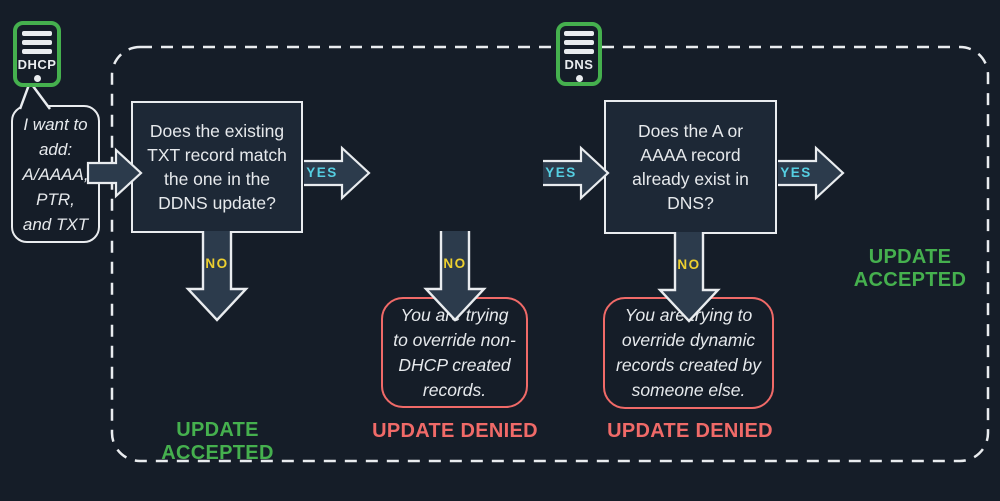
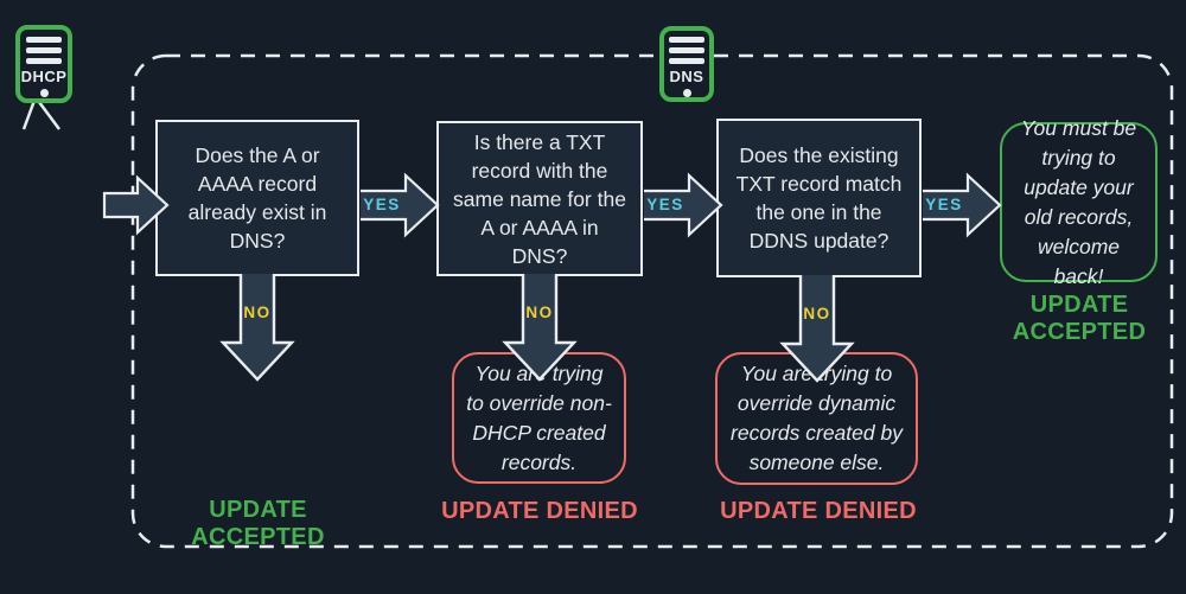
  DHCP
  DNS
- I want to
- add:
- A/AAAA,
- PTR,
- and TXT
- Does the existing TXT record match the one in the DDNS update?
+ Does the A or AAAA record already exist in DNS?
+ Is there a TXT record with the same name for the A or AAAA in DNS?
- Does the A or AAAA record already exist in DNS?
+ Does the existing TXT record match the one in the DDNS update?
  YES
  YES
  YES
  NO
  NO
  NO
  You ar trying to override non-DHCP created records.
  You arerying to override dynamic records created by someone else.
+ You must be trying to update your old records, welcome back!
  UPDATE ACCEPTED
  UPDATE DENIED
  UPDATE DENIED
  UPDATE ACCEPTED
